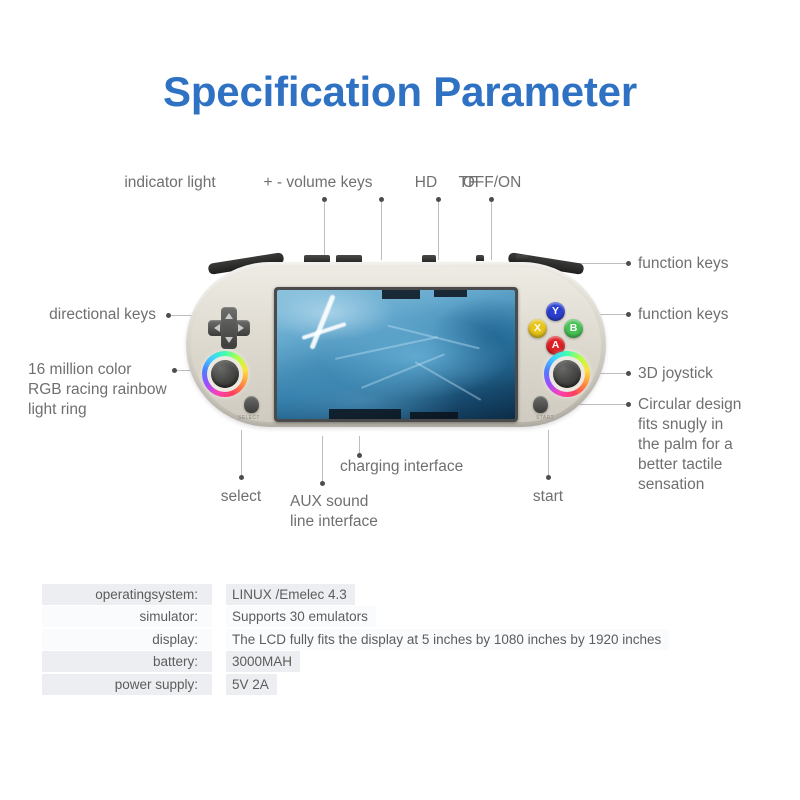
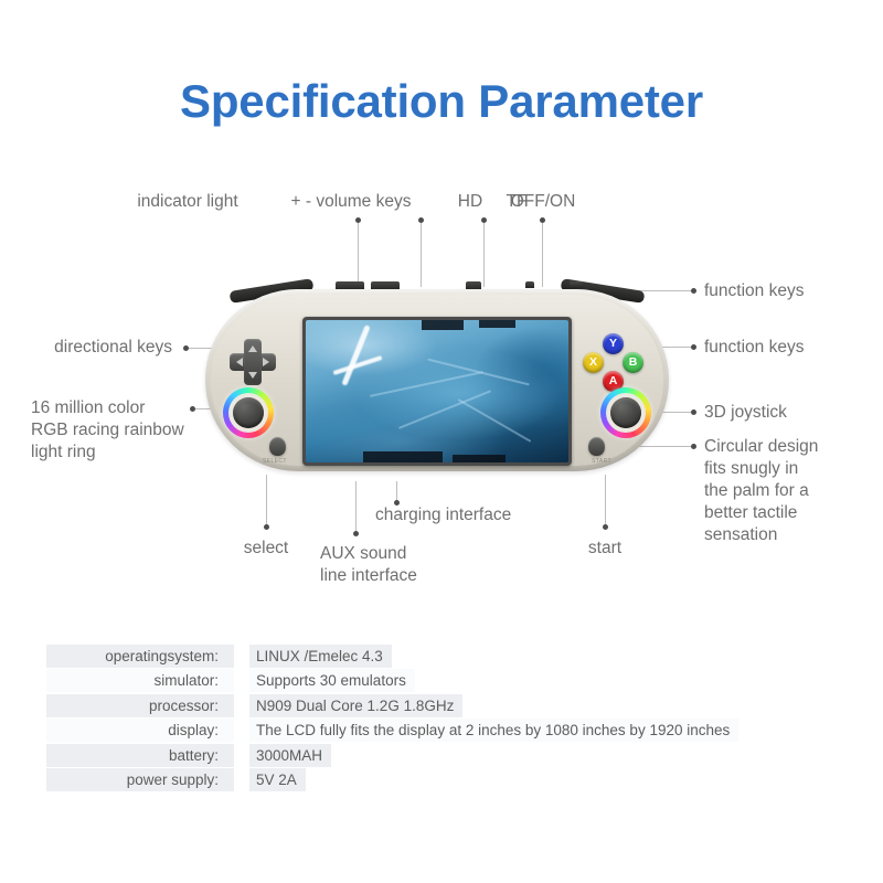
  Specification Parameter
  indicator light
  + - volume keys
  HD
  TF
  OFF/ON
  directional keys
  16 million color
  RGB racing rainbow
  light ring
  function keys
  function keys
  3D joystick
  Circular design
  fits snugly in
  the palm for a
  better tactile
  sensation
  select
  AUX sound
  line interface
  charging interface
  start
  Y
  X
  B
  A
  operatingsystem:	LINUX /Emelec 4.3
  simulator:	Supports 30 emulators
+ processor:	N909 Dual Core 1.2G 1.8GHz
- display:	The LCD fully fits the display at 5 inches by 1080 inches by 1920 inches
+ display:	The LCD fully fits the display at 2 inches by 1080 inches by 1920 inches
  battery:	3000MAH
  power supply:	5V 2A
